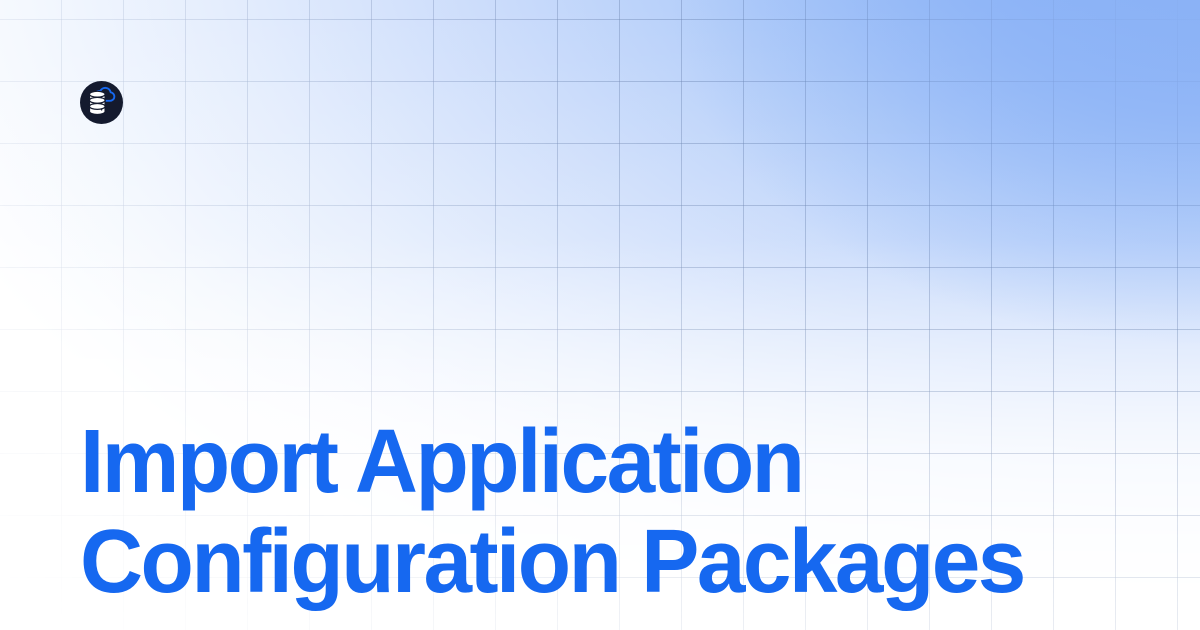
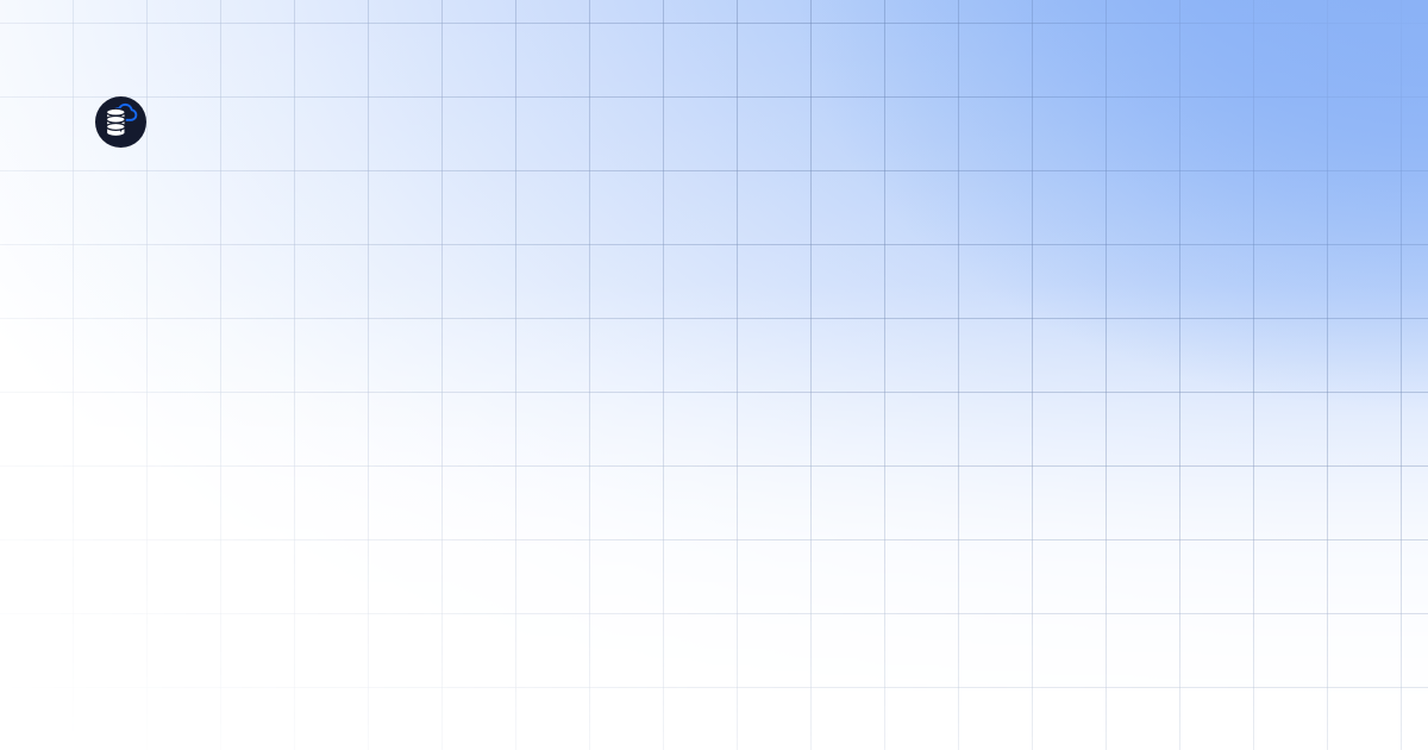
- Import Application
- Configuration Packages
